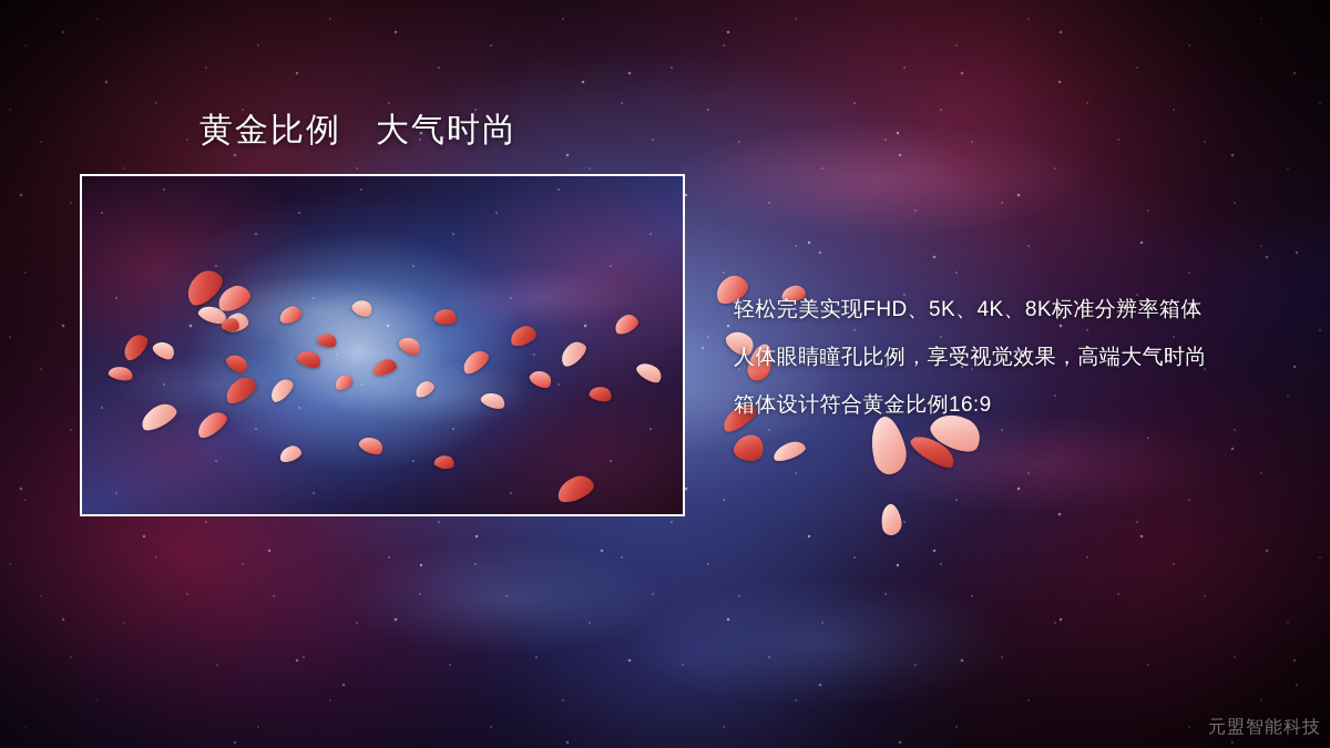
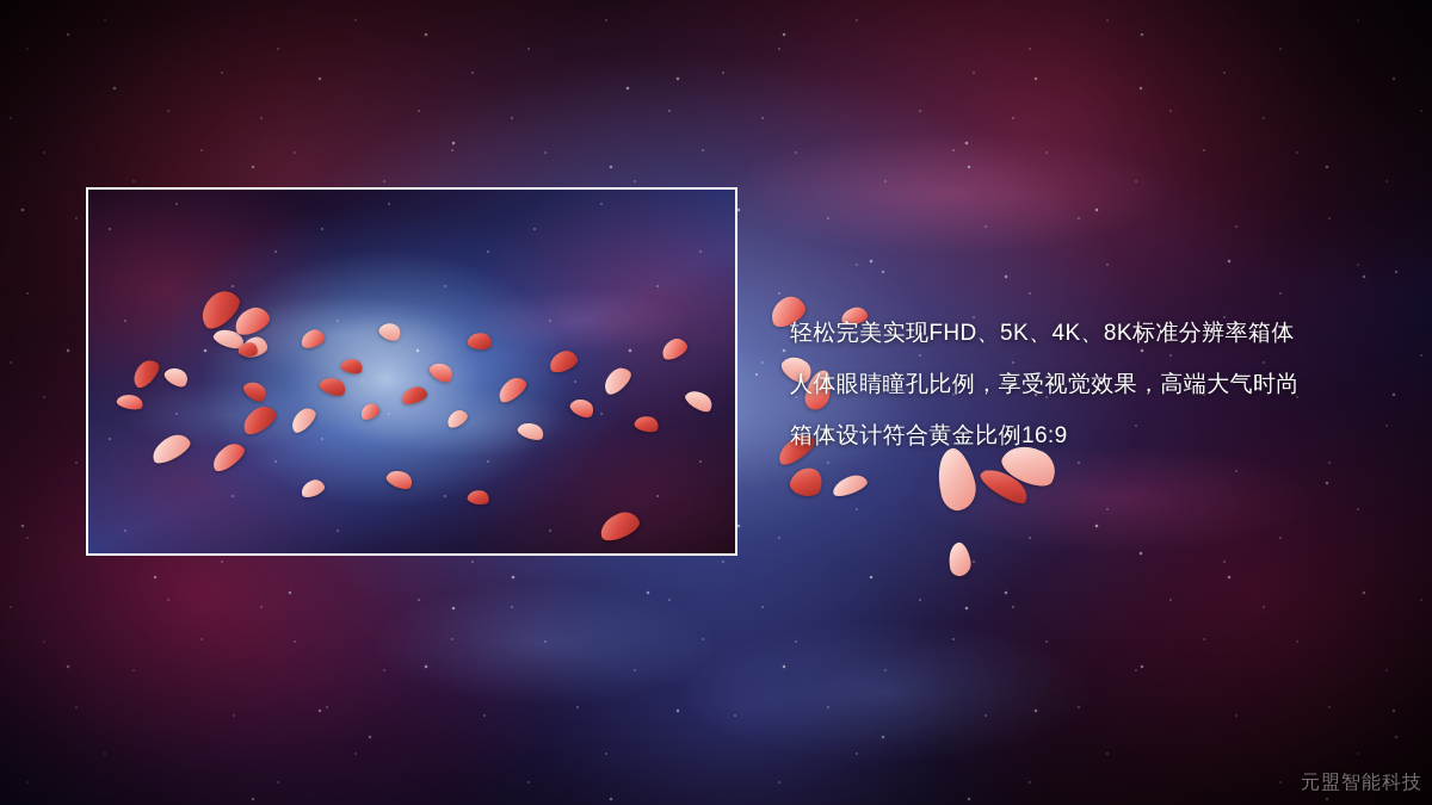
- 黄金比例 大气时尚
  轻松完美实现FHD、5K、4K、8K标准分辨率箱体
  人体眼睛瞳孔比例，享受视觉效果，高端大气时尚
  箱体设计符合黄金比例16:9
  元盟智能科技
